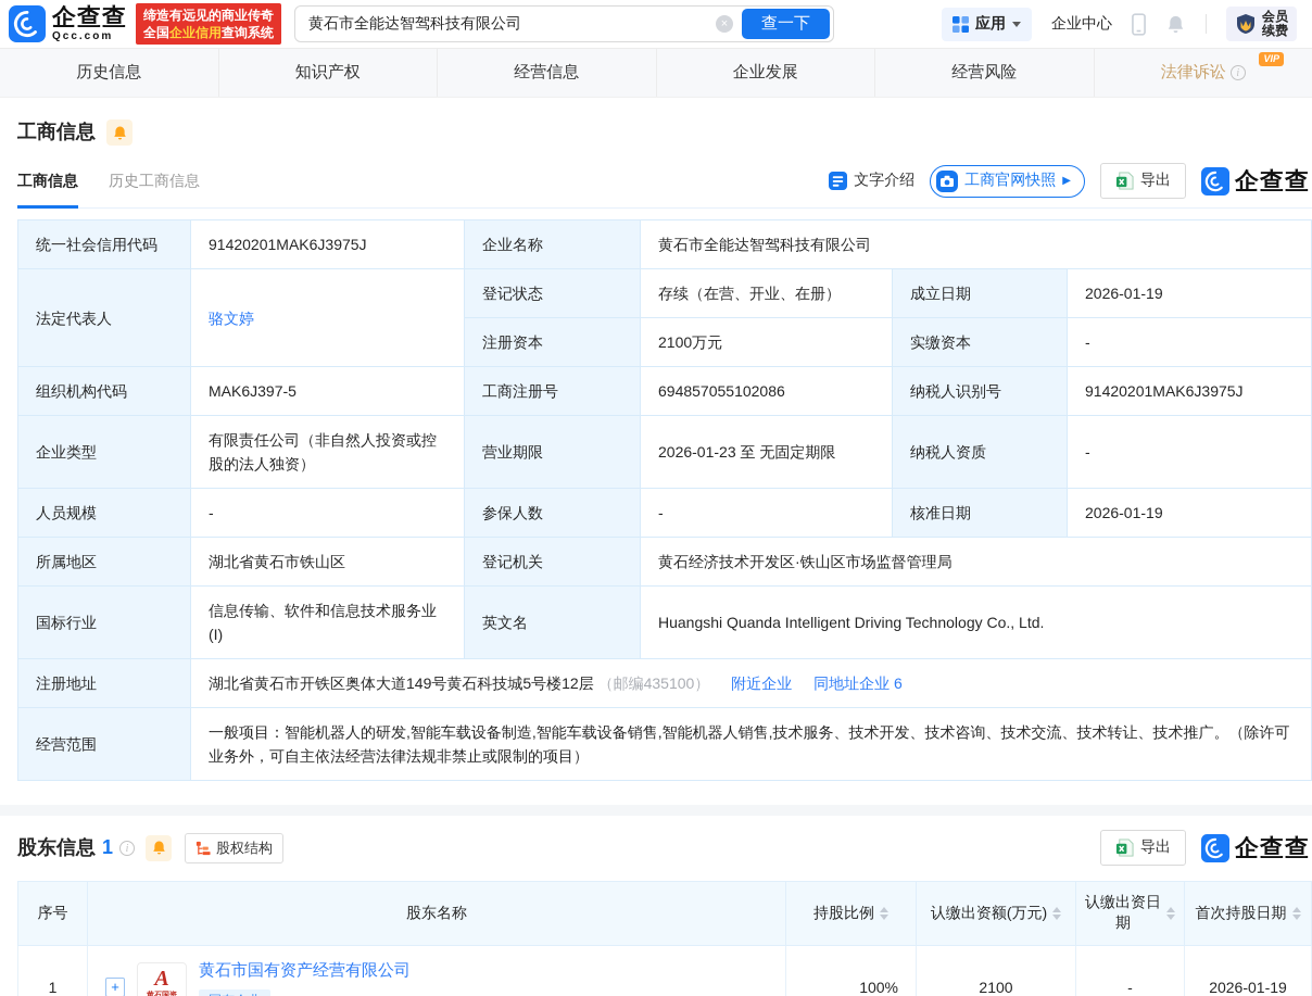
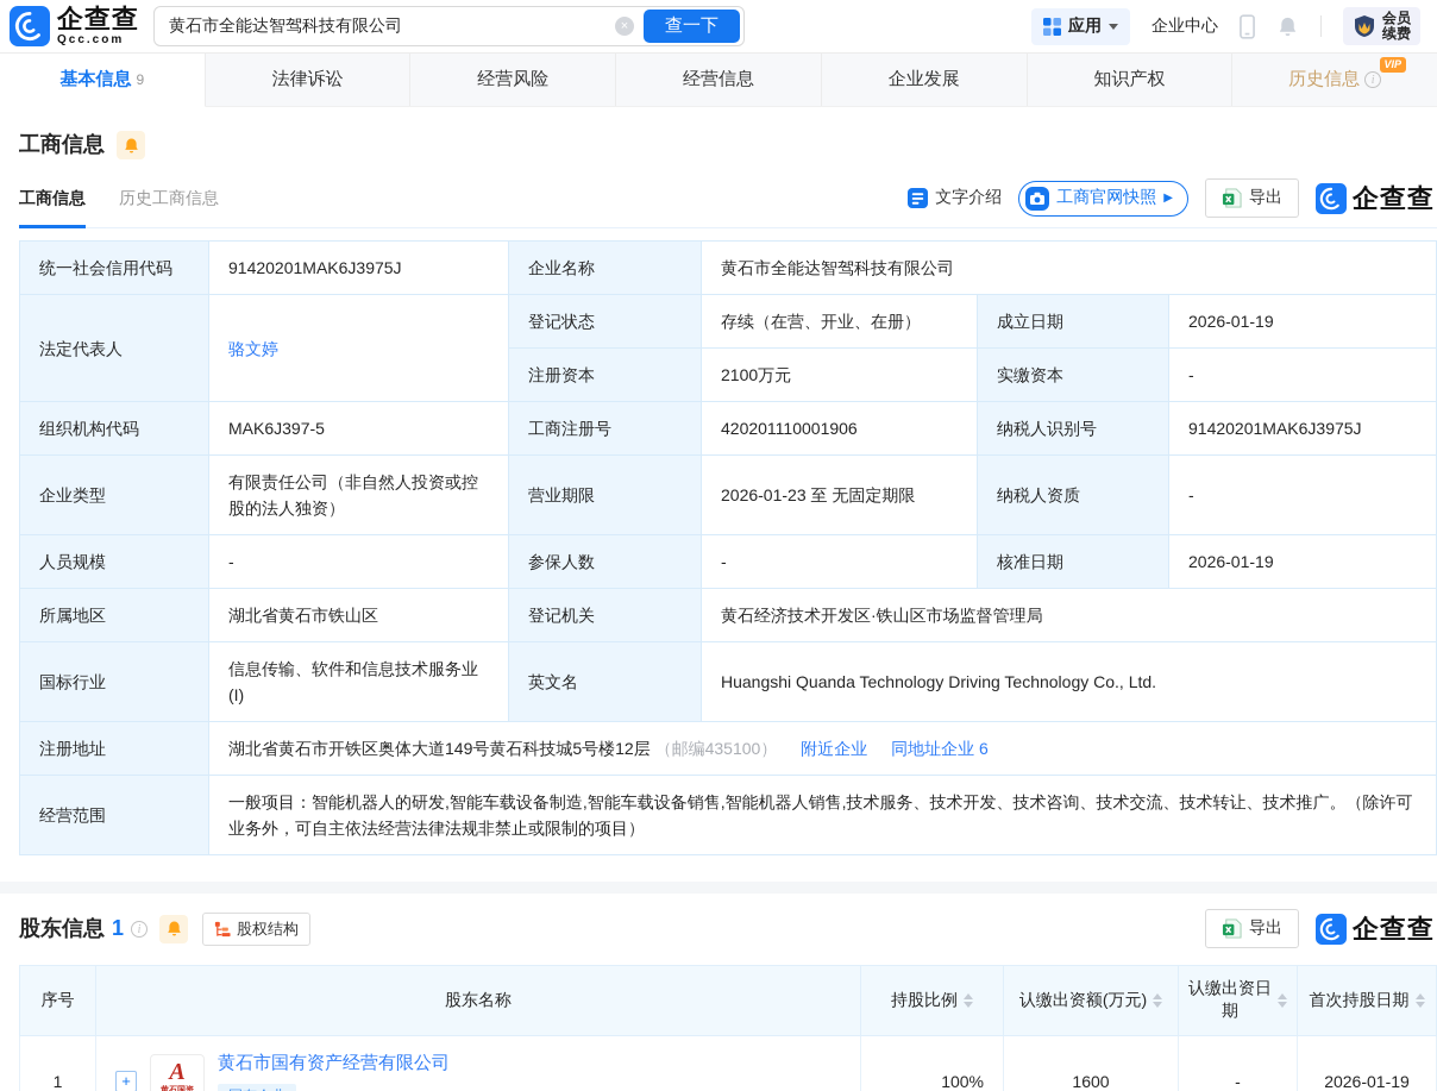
  企查查
  Qcc.com
- 缔造有远见的商业传奇
- 全国企业信用查询系统
  黄石市全能达智驾科技有限公司
  ×
  查一下
  应用
  企业中心
  会员
  续费
+ 基本信息
+ 9
- 历史信息
+ 法律诉讼
- 知识产权
+ 经营风险
  经营信息
  企业发展
- 经营风险
+ 知识产权
  VIP
- 法律诉讼
+ 历史信息
  i
  工商信息
  工商信息
  历史工商信息
  文字介绍
  工商官网快照
  ▶
  导出
  企查查
  统一社会信用代码	91420201MAK6J3975J	企业名称	黄石市全能达智驾科技有限公司
  法定代表人	骆文婷	登记状态	存续（在营、开业、在册）	成立日期	2026-01-19
  注册资本	2100万元	实缴资本	-
- 组织机构代码	MAK6J397-5	工商注册号	694857055102086	纳税人识别号	91420201MAK6J3975J
+ 组织机构代码	MAK6J397-5	工商注册号	420201110001906	纳税人识别号	91420201MAK6J3975J
  企业类型	有限责任公司（非自然人投资或控股的法人独资）	营业期限	2026-01-23 至 无固定期限	纳税人资质	-
  人员规模	-	参保人数	-	核准日期	2026-01-19
  所属地区	湖北省黄石市铁山区	登记机关	黄石经济技术开发区·铁山区市场监督管理局
- 国标行业	信息传输、软件和信息技术服务业 (I)	英文名	Huangshi Quanda Intelligent Driving Technology Co., Ltd.
+ 国标行业	信息传输、软件和信息技术服务业 (I)	英文名	Huangshi Quanda Technology Driving Technology Co., Ltd.
  注册地址	湖北省黄石市开铁区奥体大道149号黄石科技城5号楼12层 （邮编435100） 附近企业 同地址企业 6
  经营范围	一般项目：智能机器人的研发,智能车载设备制造,智能车载设备销售,智能机器人销售,技术服务、技术开发、技术咨询、技术交流、技术转让、技术推广。（除许可业务外，可自主依法经营法律法规非禁止或限制的项目）
  股东信息
  1
  i
  股权结构
  导出
  企查查
  序号	股东名称	持股比例	认缴出资额(万元)	认缴出资日期	首次持股日期
- 1	+ A 黄石市国有资产经营有限公司	100%	2100	-	2026-01-19
+ 1	+ A 黄石市国有资产经营有限公司	100%	1600	-	2026-01-19
